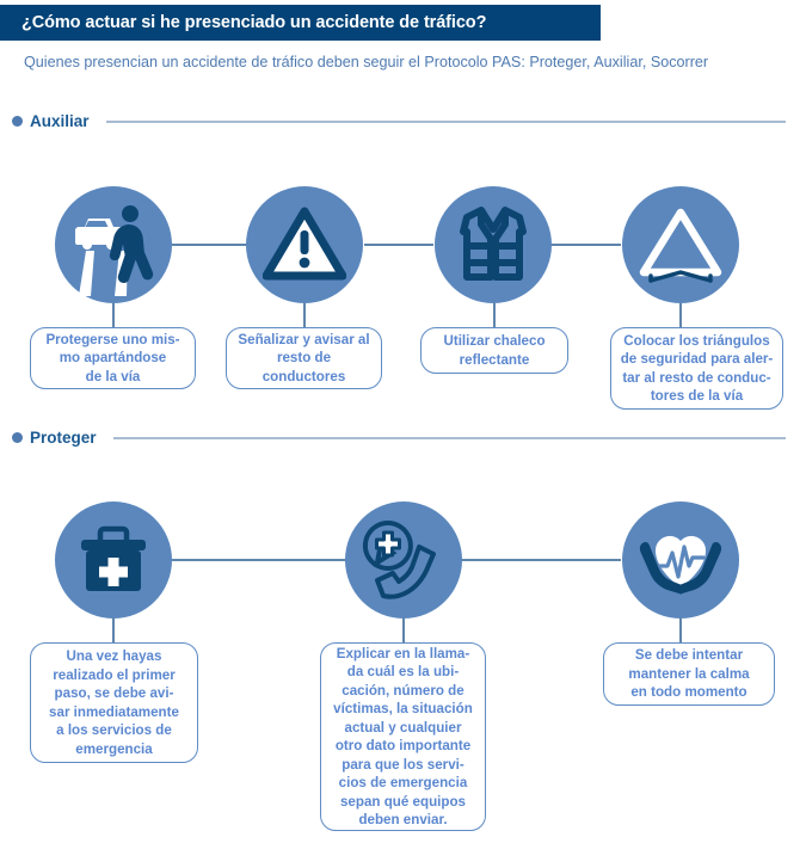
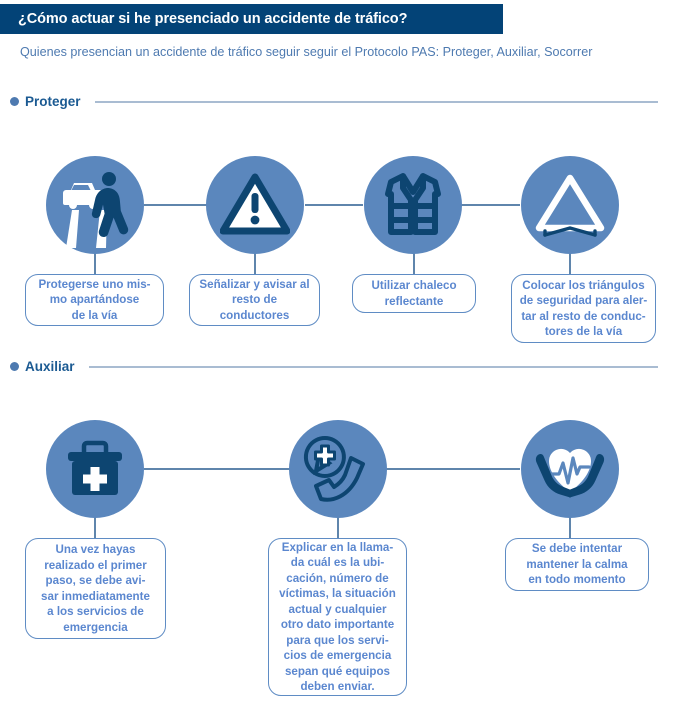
  ¿Cómo actuar si he presenciado un accidente de tráfico?
- Quienes presencian un accidente de tráfico deben seguir el Protocolo PAS: Proteger, Auxiliar, Socorrer
+ Quienes presencian un accidente de tráfico seguir seguir el Protocolo PAS: Proteger, Auxiliar, Socorrer
- Auxiliar
+ Proteger
  Protegerse uno mis-
  mo apartándose
  de la vía
  Señalizar y avisar al
  resto de
  conductores
  Utilizar chaleco
  reflectante
  Colocar los triángulos
  de seguridad para aler-
  tar al resto de conduc-
  tores de la vía
- Proteger
+ Auxiliar
  Una vez hayas
  realizado el primer
  paso, se debe avi-
  sar inmediatamente
  a los servicios de
  emergencia
  Explicar en la llama-
  da cuál es la ubi-
  cación, número de
  víctimas, la situación
  actual y cualquier
  otro dato importante
  para que los servi-
  cios de emergencia
  sepan qué equipos
  deben enviar.
  Se debe intentar
  mantener la calma
  en todo momento
